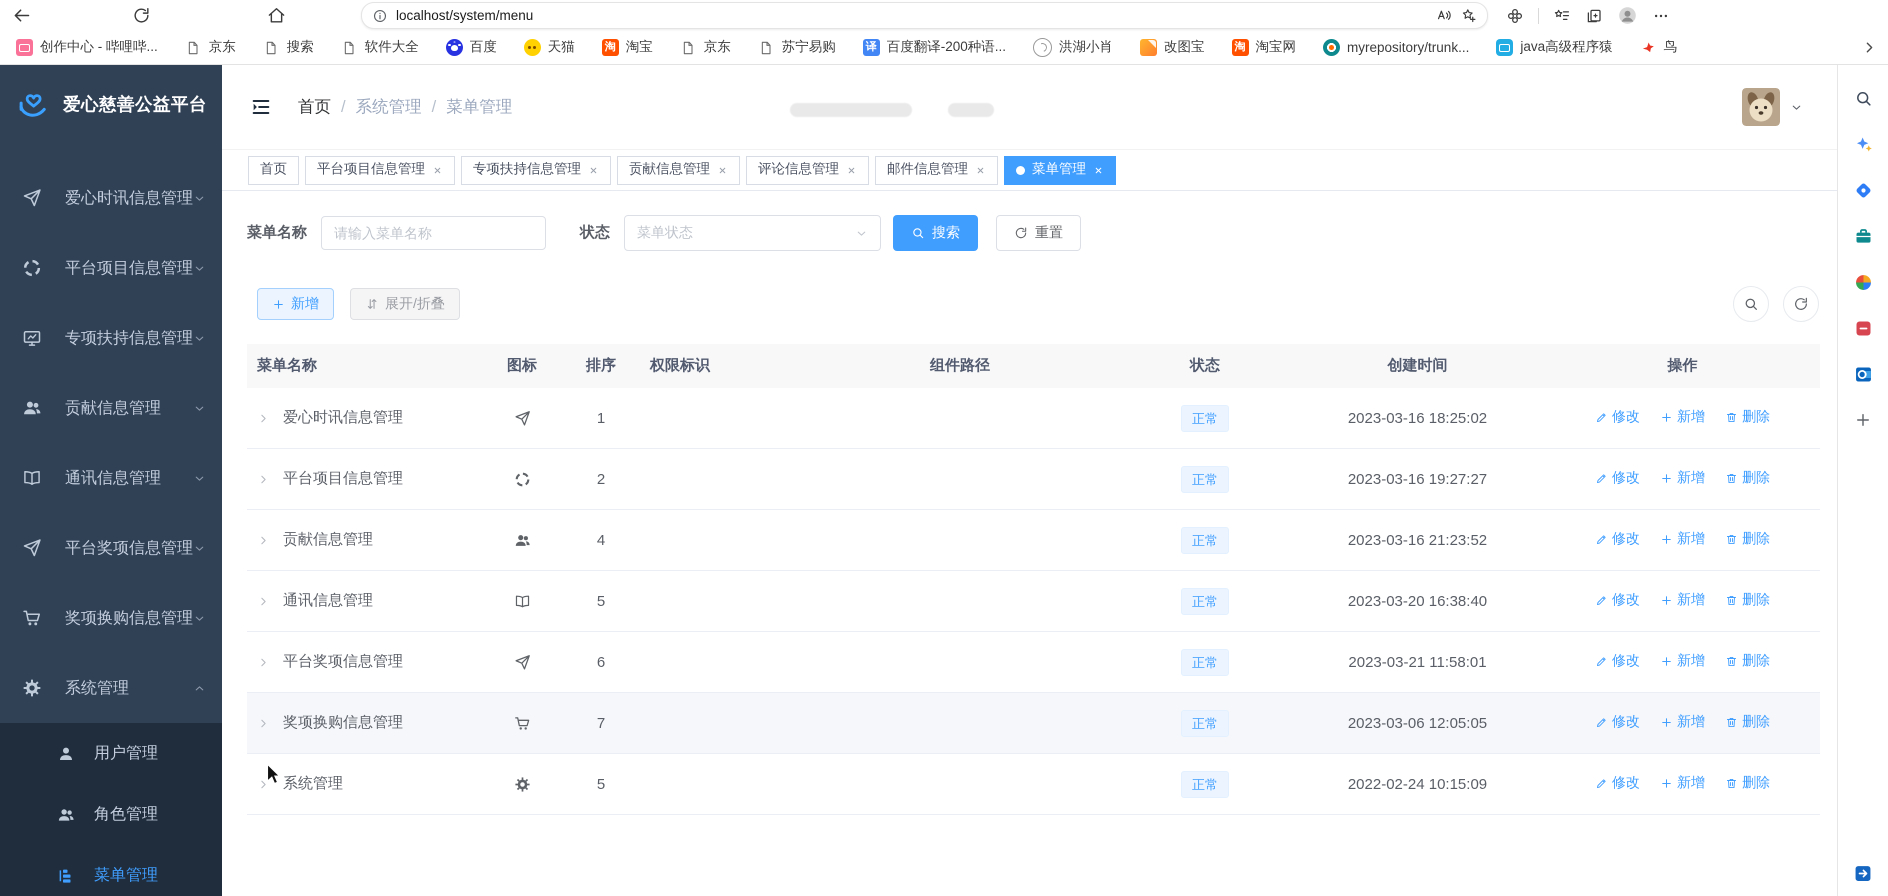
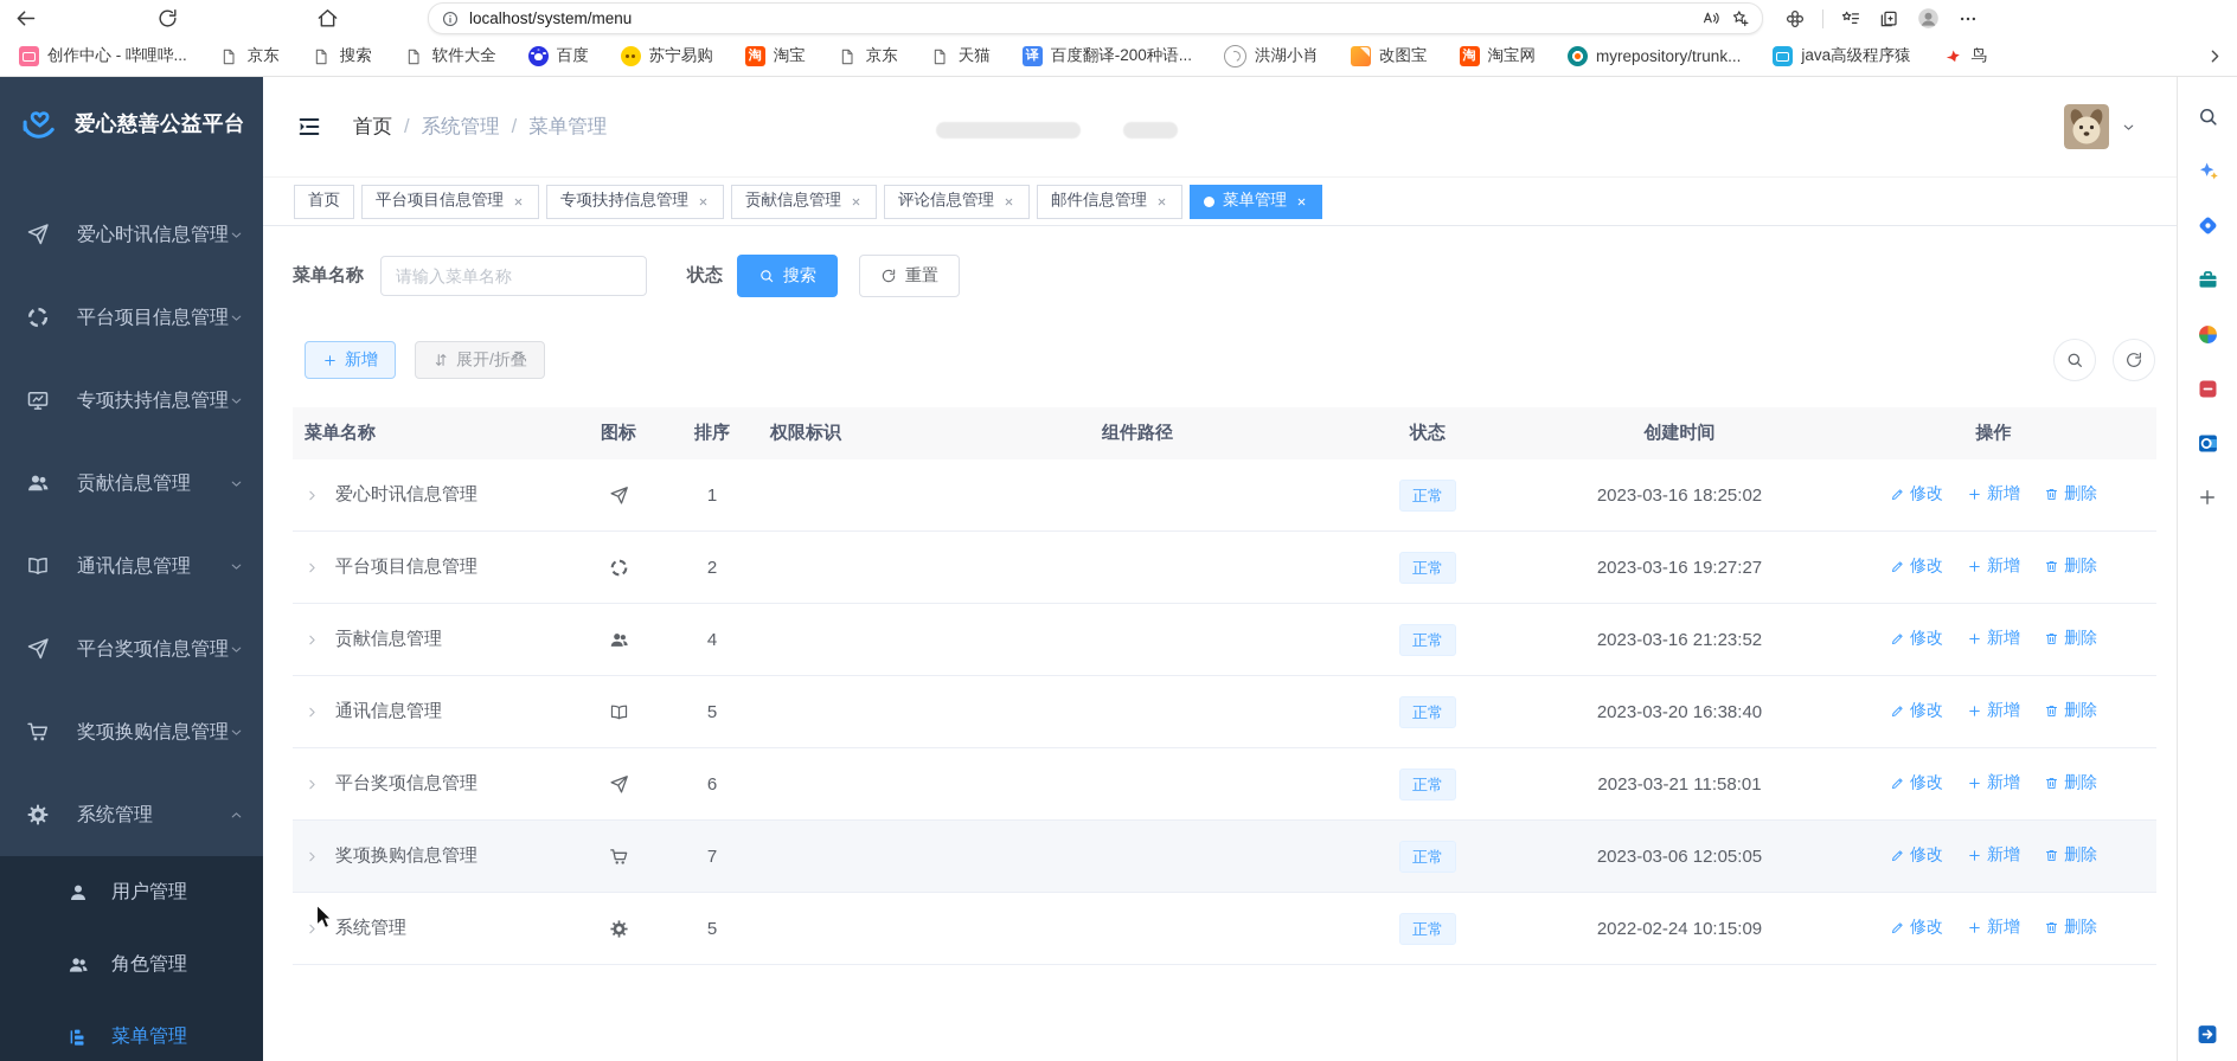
  localhost/system/menu
  创作中心 - 哔哩哔...
  京东
  搜索
  软件大全
  百度
- 天猫
+ 苏宁易购
  淘
  淘宝
  京东
- 苏宁易购
+ 天猫
  译
  百度翻译-200种语...
  洪湖小肖
  改图宝
  淘
  淘宝网
  myrepository/trunk...
  java高级程序猿
  鸟
  爱心慈善公益平台
  爱心时讯信息管理
  平台项目信息管理
  专项扶持信息管理
  贡献信息管理
  通讯信息管理
  平台奖项信息管理
  奖项换购信息管理
  系统管理
  用户管理
  角色管理
  菜单管理
  首页
  /
  系统管理
  /
  菜单管理
  首页
  平台项目信息管理
  专项扶持信息管理
  贡献信息管理
  评论信息管理
  邮件信息管理
  菜单管理
  菜单名称
  请输入菜单名称
  状态
- 菜单状态
  搜索
  重置
  新增
  展开/折叠
  菜单名称	图标	排序	权限标识	组件路径	状态	创建时间	操作
  爱心时讯信息管理		1			正常	2023-03-16 18:25:02	修改 新增 删除
  平台项目信息管理		2			正常	2023-03-16 19:27:27	修改 新增 删除
  贡献信息管理		4			正常	2023-03-16 21:23:52	修改 新增 删除
  通讯信息管理		5			正常	2023-03-20 16:38:40	修改 新增 删除
  平台奖项信息管理		6			正常	2023-03-21 11:58:01	修改 新增 删除
  奖项换购信息管理		7			正常	2023-03-06 12:05:05	修改 新增 删除
  系统管理		5			正常	2022-02-24 10:15:09	修改 新增 删除
